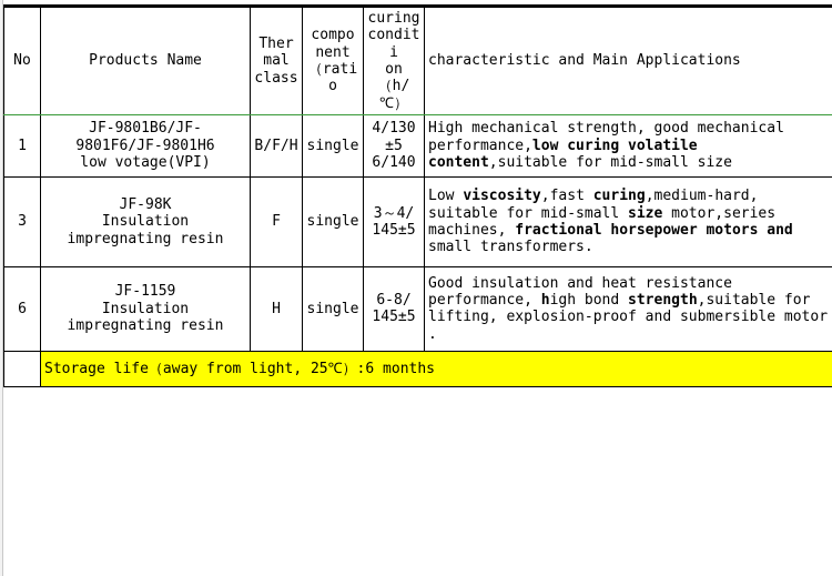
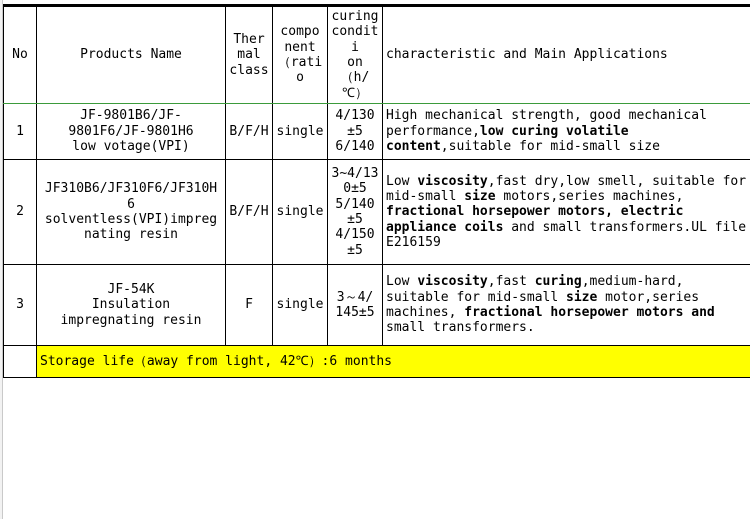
  No	Products Name	Ther mal class	compo nent （ratio	curing conditi on （h/℃）	characteristic and Main Applications
  1	JF-9801B6/JF- 9801F6/JF-9801H6 low votage(VPI)	B/F/H	single	4/130 ±5 6/140	High mechanical strength, good mechanical performance,low curing volatile content,suitable for mid-small size
+ 2	JF310B6/JF310F6/JF310H 6 solventless(VPI)impreg nating resin	B/F/H	single	3~4/13 0±5 5/140 ±5 4/150 ±5	Low viscosity,fast dry,low smell, suitable for mid-small size motors,series machines, fractional horsepower motors, electric appliance coils and small transformers.UL file E216159
- 3	JF-98K Insulation impregnating resin	F	single	3～4/ 145±5	Low viscosity,fast curing,medium-hard, suitable for mid-small size motor,series machines, fractional horsepower motors and small transformers.
+ 3	JF-54K Insulation impregnating resin	F	single	3～4/ 145±5	Low viscosity,fast curing,medium-hard, suitable for mid-small size motor,series machines, fractional horsepower motors and small transformers.
- 6	JF-1159 Insulation impregnating resin	H	single	6-8/ 145±5	Good insulation and heat resistance performance, high bond strength,suitable for lifting, explosion-proof and submersible motor .
- 	Storage life（away from light, 25℃）:6 months
+ 	Storage life（away from light, 42℃）:6 months
